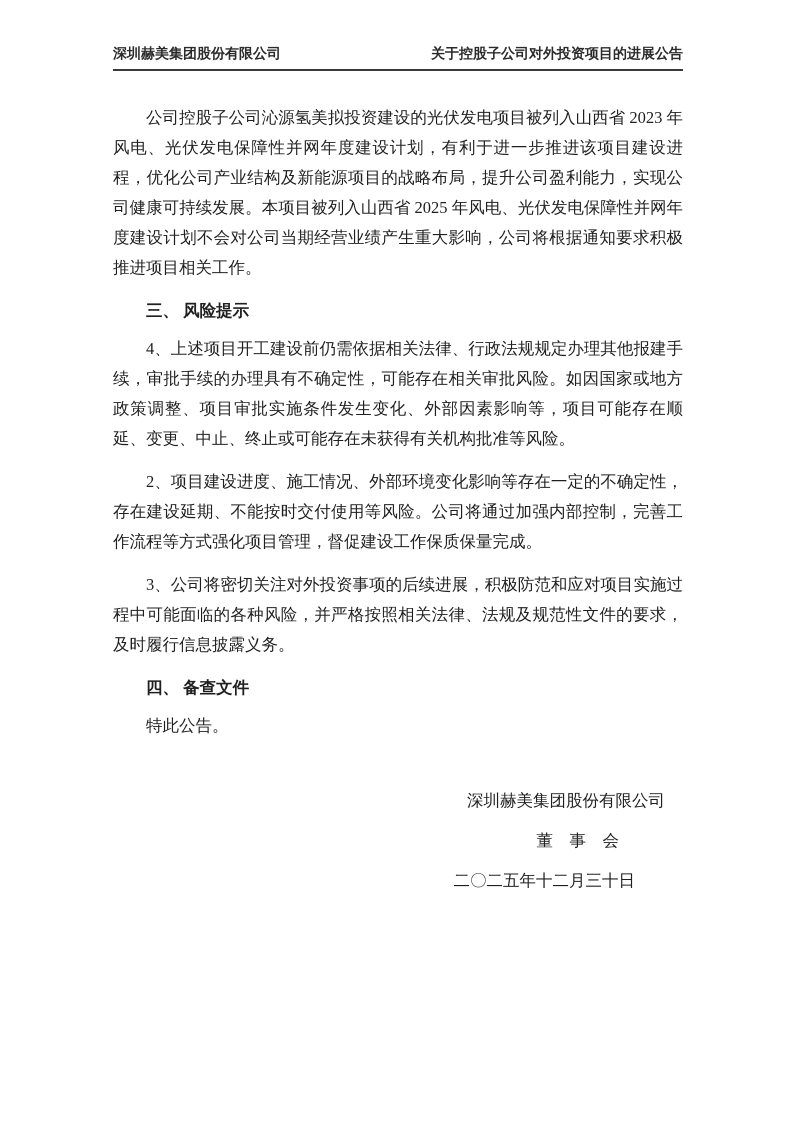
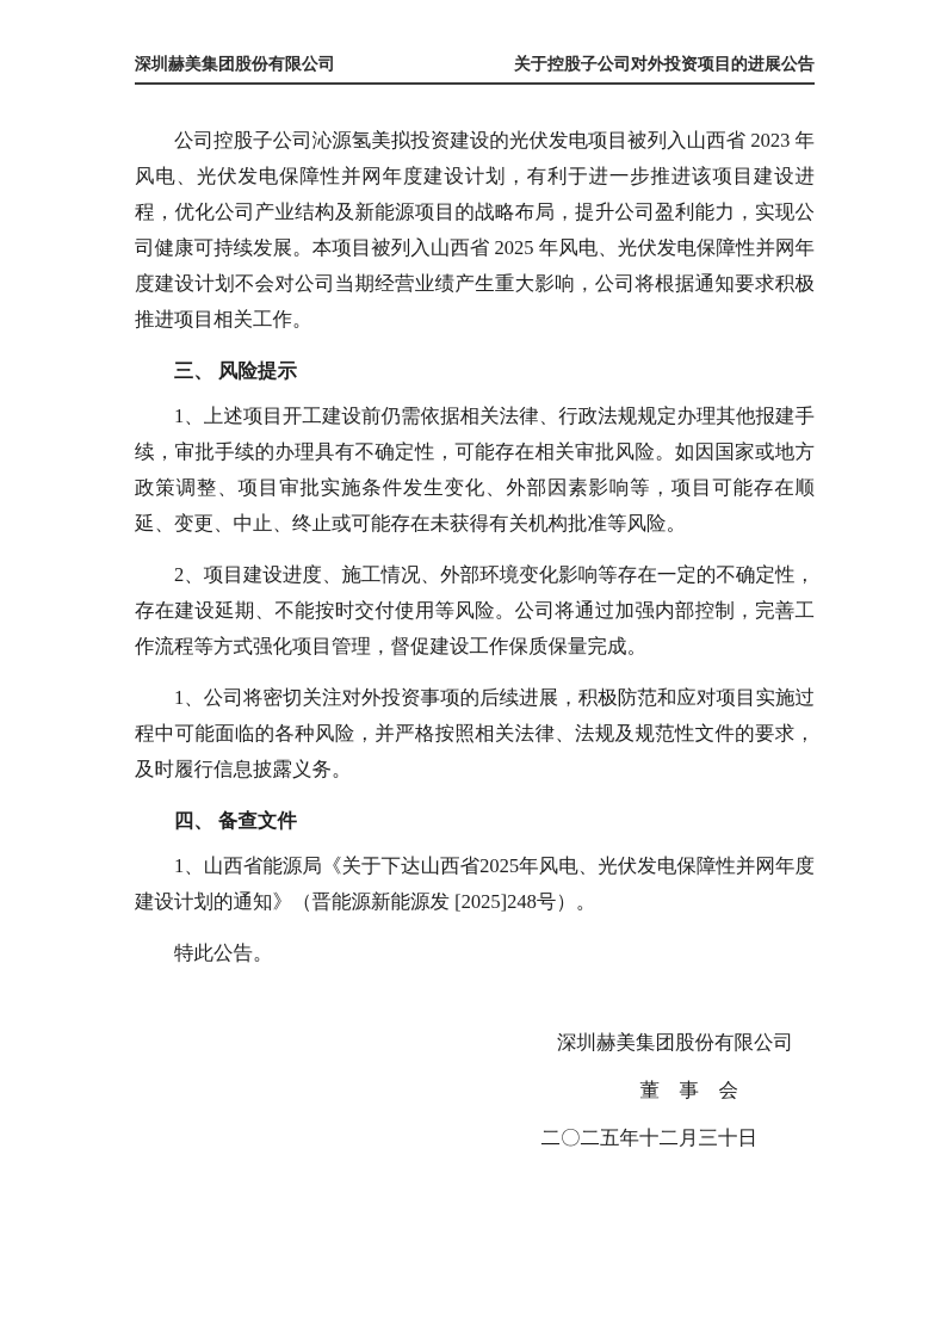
  深圳赫美集团股份有限公司
  关于控股子公司对外投资项目的进展公告
  公司控股子公司沁源氢美拟投资建设的光伏发电项目被列入山西省 2023 年风电、光伏发电保障性并网年度建设计划，有利于进一步推进该项目建设进程，优化公司产业结构及新能源项目的战略布局，提升公司盈利能力，实现公司健康可持续发展。本项目被列入山西省 2025 年风电、光伏发电保障性并网年度建设计划不会对公司当期经营业绩产生重大影响，公司将根据通知要求积极推进项目相关工作。
  三、 风险提示
- 4、上述项目开工建设前仍需依据相关法律、行政法规规定办理其他报建手续，审批手续的办理具有不确定性，可能存在相关审批风险。如因国家或地方政策调整、项目审批实施条件发生变化、外部因素影响等，项目可能存在顺延、变更、中止、终止或可能存在未获得有关机构批准等风险。
+ 1、上述项目开工建设前仍需依据相关法律、行政法规规定办理其他报建手续，审批手续的办理具有不确定性，可能存在相关审批风险。如因国家或地方政策调整、项目审批实施条件发生变化、外部因素影响等，项目可能存在顺延、变更、中止、终止或可能存在未获得有关机构批准等风险。
  2、项目建设进度、施工情况、外部环境变化影响等存在一定的不确定性，存在建设延期、不能按时交付使用等风险。公司将通过加强内部控制，完善工作流程等方式强化项目管理，督促建设工作保质保量完成。
- 3、公司将密切关注对外投资事项的后续进展，积极防范和应对项目实施过程中可能面临的各种风险，并严格按照相关法律、法规及规范性文件的要求，及时履行信息披露义务。
+ 1、公司将密切关注对外投资事项的后续进展，积极防范和应对项目实施过程中可能面临的各种风险，并严格按照相关法律、法规及规范性文件的要求，及时履行信息披露义务。
  四、 备查文件
+ 1、山西省能源局《关于下达山西省2025年风电、光伏发电保障性并网年度建设计划的通知》（晋能源新能源发 [2025]248号）。
  特此公告。
  深圳赫美集团股份有限公司
  董 事 会
  二〇二五年十二月三十日
